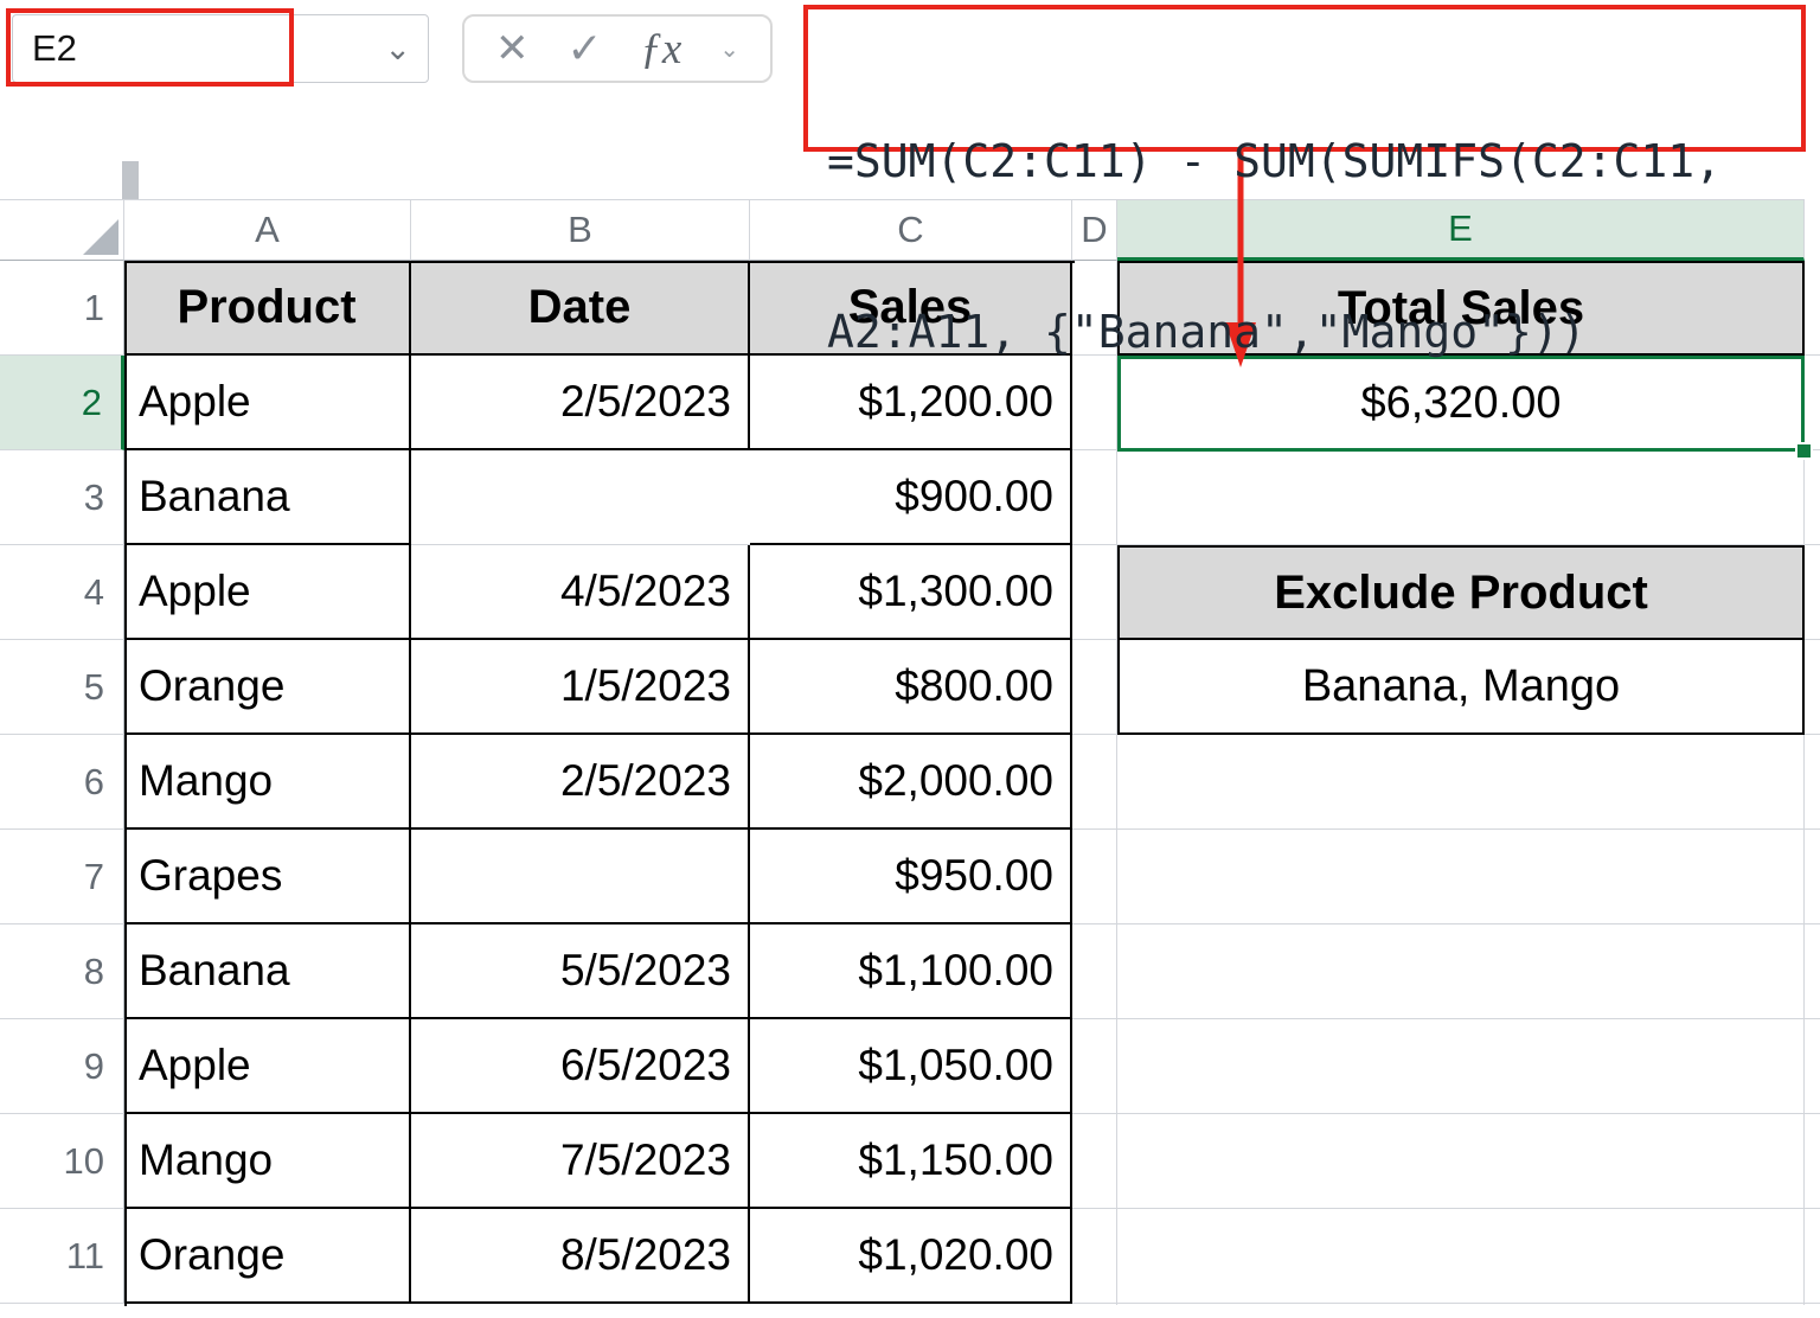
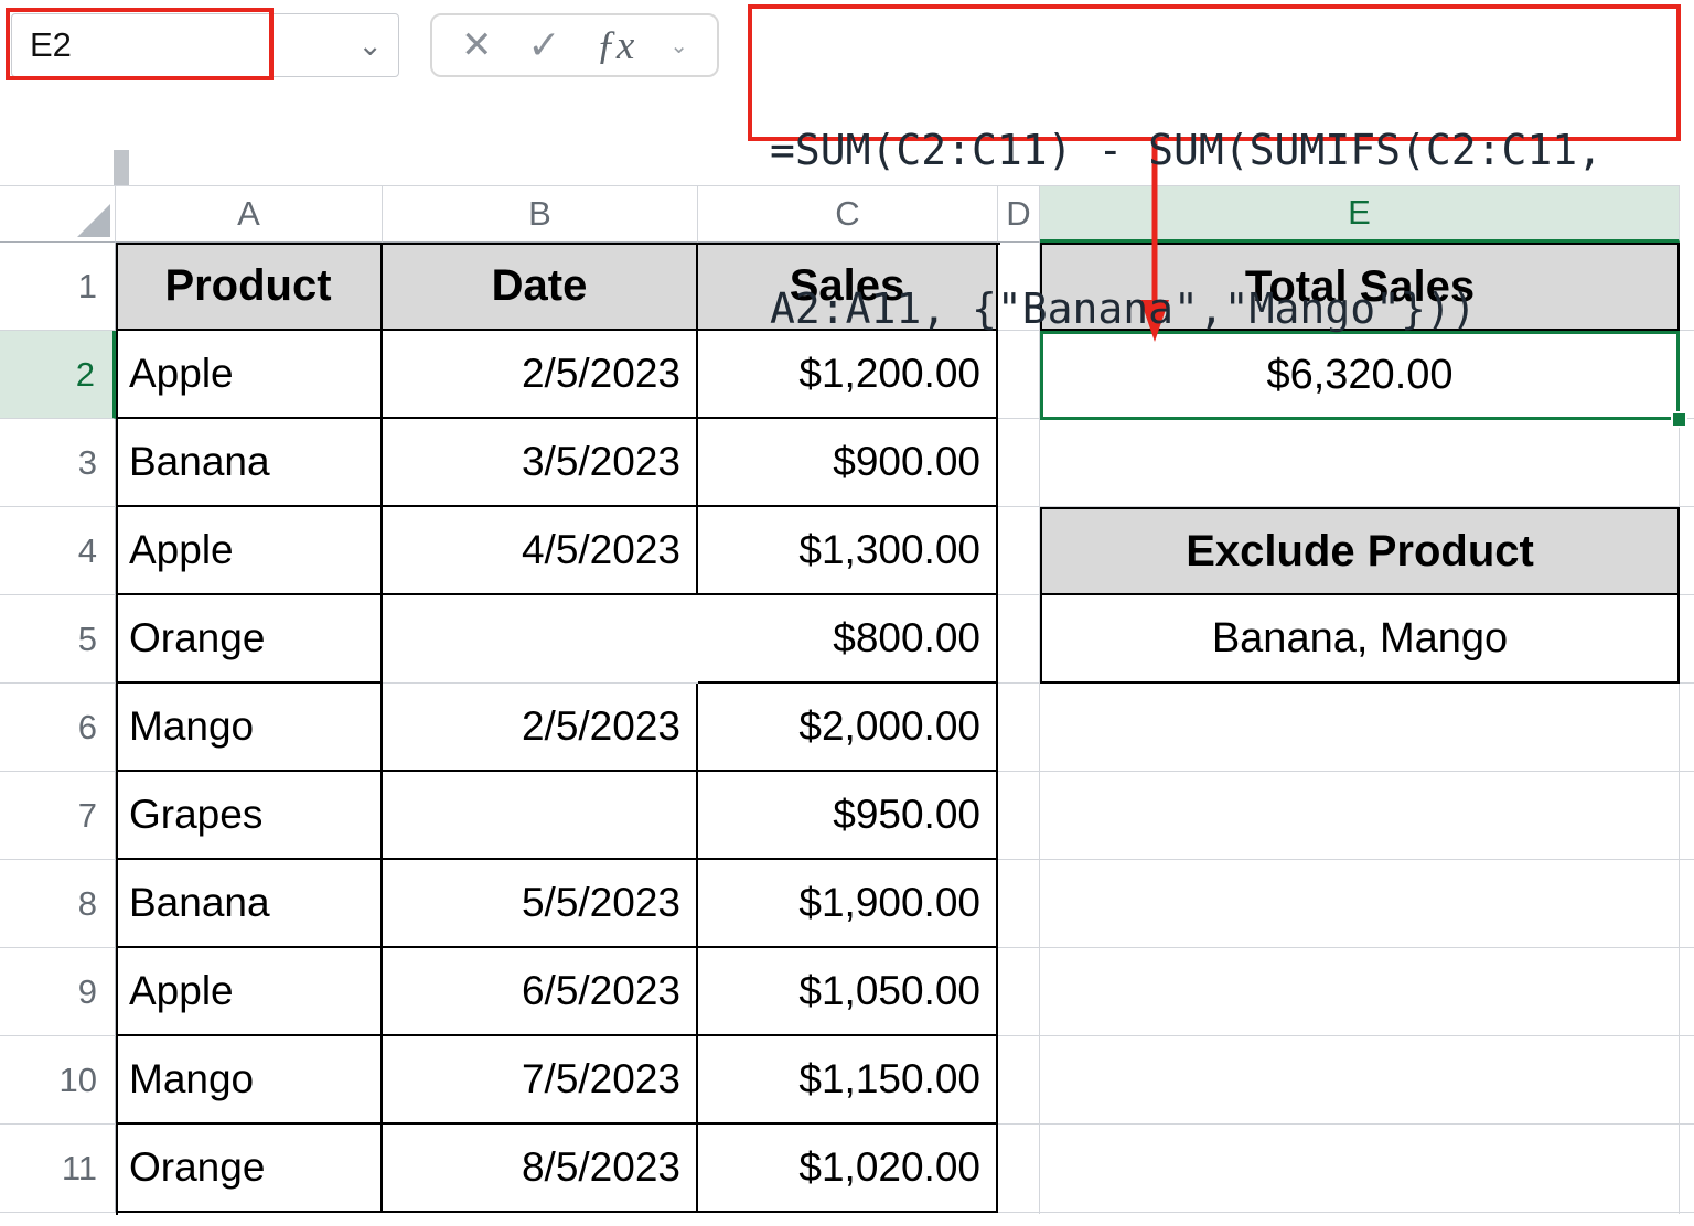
  E2
  ⌄
  ✕
  ✓
  ƒx
  ⌄
  =SUM(C2:C11) - SUM(SUMIFS(C2:C11,
  A2:A11, {"Banana","Mango"}))
  A
  B
  C
  D
  E
  1
  2
  3
  4
  5
  6
  7
  8
  9
  10
  11
  Product
  Date
  Sales
  Apple
  2/5/2023
  $1,200.00
  Banana
+ 3/5/2023
  $900.00
  Apple
  4/5/2023
  $1,300.00
  Orange
- 1/5/2023
  $800.00
  Mango
  2/5/2023
  $2,000.00
  Grapes
  $950.00
  Banana
  5/5/2023
- $1,100.00
+ $1,900.00
  Apple
  6/5/2023
  $1,050.00
  Mango
  7/5/2023
  $1,150.00
  Orange
  8/5/2023
  $1,020.00
  Total Sales
  $6,320.00
  Exclude Product
  Banana, Mango
